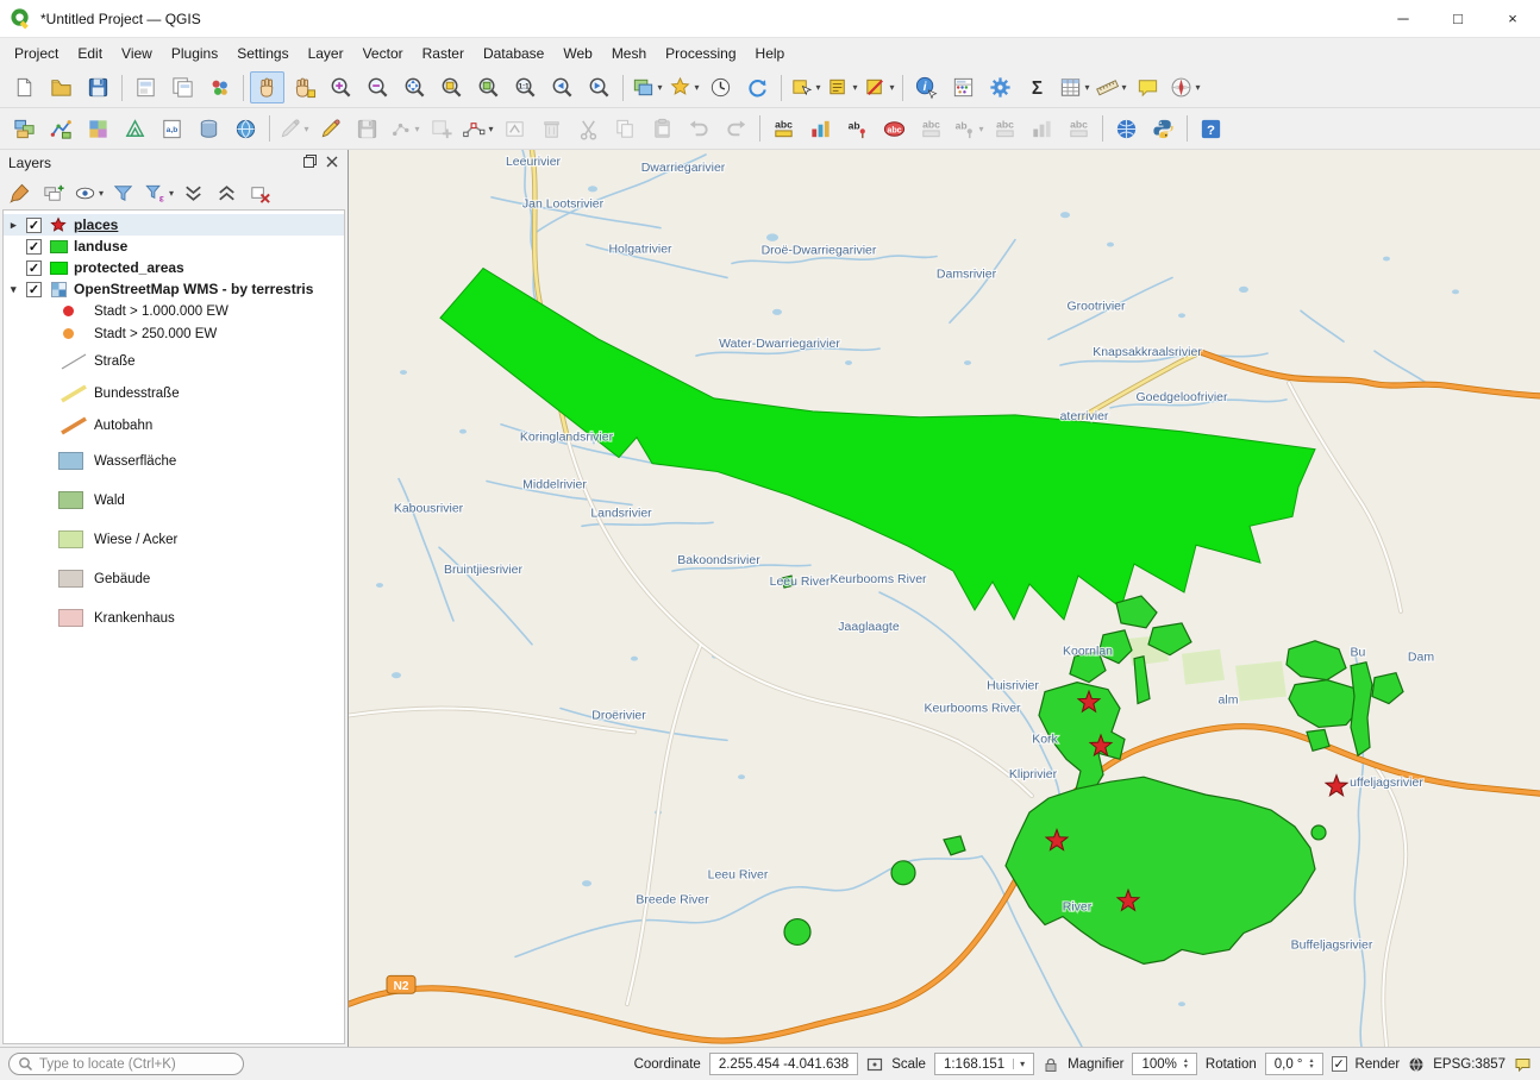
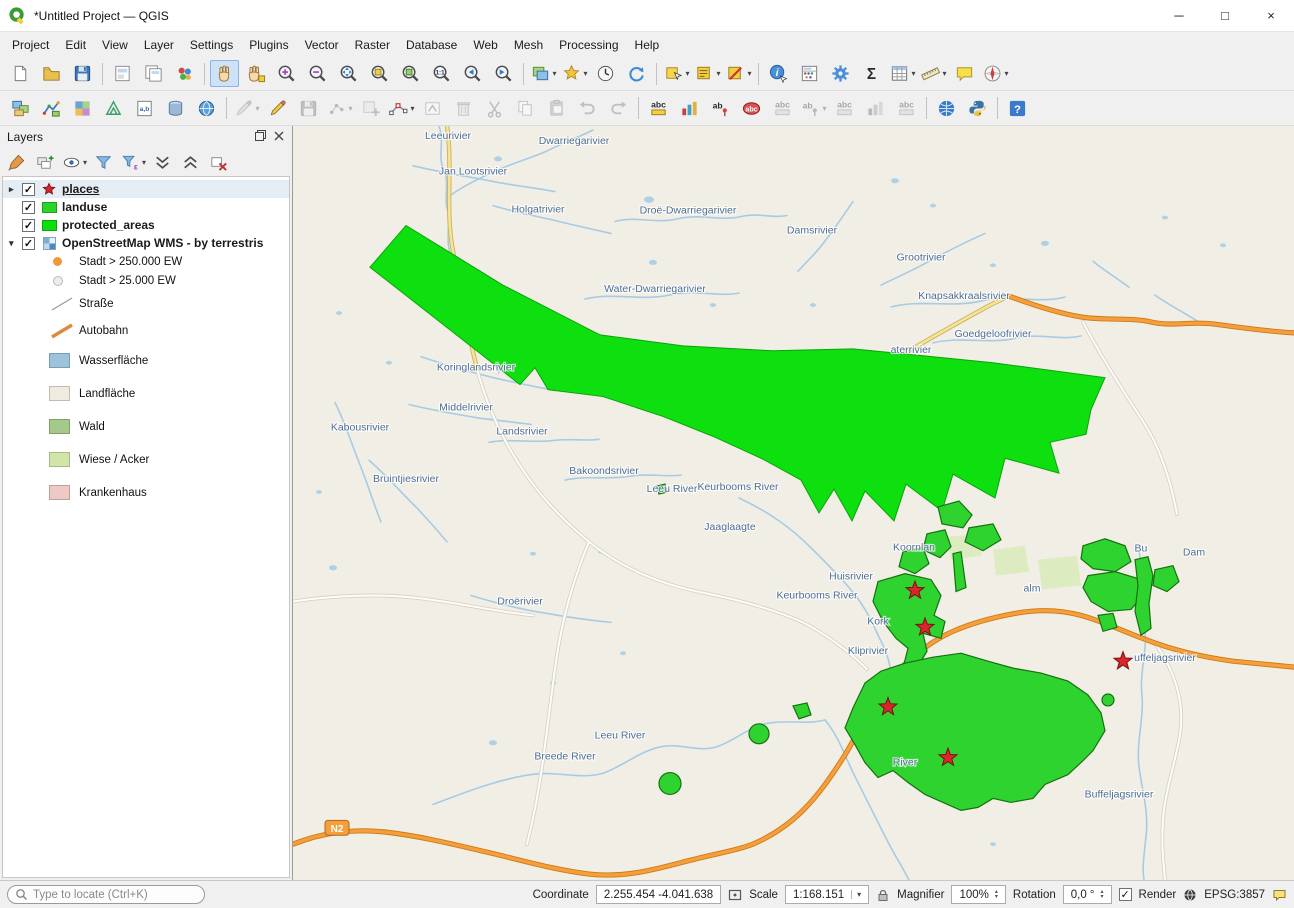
  *Untitled Project — QGIS
  ─
  □
  ×
  Project
  Edit
  View
- Plugins
+ Layer
  Settings
- Layer
+ Plugins
  Vector
  Raster
  Database
  Web
  Mesh
  Processing
  Help
  ▾
  ▾
  ▾
  ▾
  ▾
  i
  Σ
  ▾
  ▾
  ▾
  ▾
  ▾
  ▾
  abc
  ab
  abc
  abc
  ab
  ▾
  abc
  abc
  ?
  Layers
  ▾
  ε
  ▾
  ▸
  ✓
  places
  ✓
  landuse
  ✓
  protected_areas
  ▾
  ✓
  OpenStreetMap WMS - by terrestris
- Stadt > 1.000.000 EW
  Stadt > 250.000 EW
+ Stadt > 25.000 EW
  Straße
- Bundesstraße
  Autobahn
  Wasserfläche
+ Landfläche
  Wald
  Wiese / Acker
- Gebäude
  Krankenhaus
  N2
  Leeurivier
  Dwarriegarivier
  Jan Lootsrivier
  Holgatrivier
  Droë-Dwarriegarivier
  Damsrivier
  Grootrivier
  Knapsakkraalsrivier
  Goedgeloofrivier
  Water-Dwarriegarivier
  aterrivier
  Koringlandsrivier
  Middelrivier
  Landsrivier
  Kabousrivier
  Bakoondsrivier
  Leeu River
  Keurbooms River
  Bruintjiesrivier
  Jaaglaagte
  Koornlan
  Huisrivier
  Keurbooms River
  Kork
  Kliprivier
  Droërivier
  Breede River
  Leeu River
  alm
  Bu
  Dam
  uffeljagsrivier
  Buffeljagsrivier
  River
  Type to locate (Ctrl+K)
  Coordinate
  2.255.454 -4.041.638
  Scale
  1:168.151
  ▾
  Magnifier
  100%
  Rotation
  0,0 °
  ✓
  Render
  EPSG:3857
